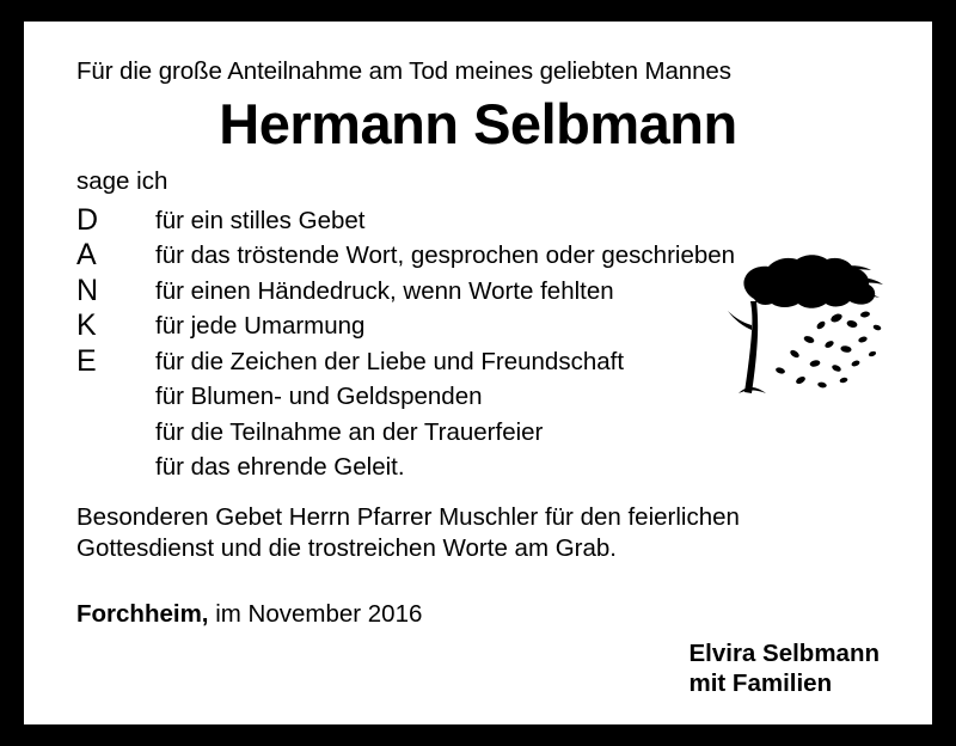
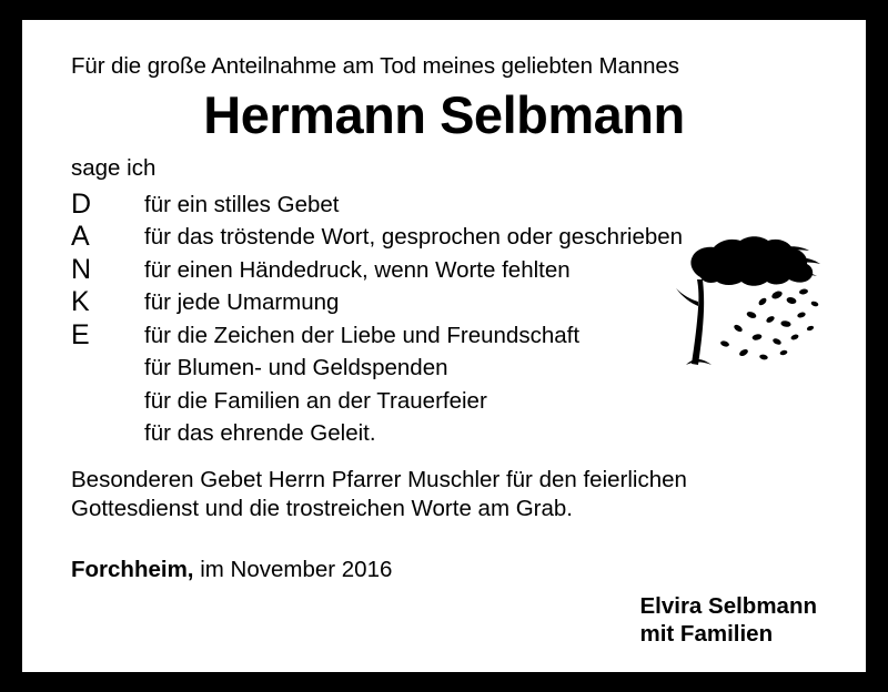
  Für die große Anteilnahme am Tod meines geliebten Mannes
  Hermann Selbmann
  sage ich
  D
  A
  N
  K
  E
  für ein stilles Gebet
  für das tröstende Wort, gesprochen oder geschrieben
  für einen Händedruck, wenn Worte fehlten
  für jede Umarmung
  für die Zeichen der Liebe und Freundschaft
  für Blumen- und Geldspenden
- für die Teilnahme an der Trauerfeier
+ für die Familien an der Trauerfeier
  für das ehrende Geleit.
  Besonderen Gebet Herrn Pfarrer Muschler für den feierlichen
  Gottesdienst und die trostreichen Worte am Grab.
  Forchheim, im November 2016
  Elvira Selbmann
  mit Familien
